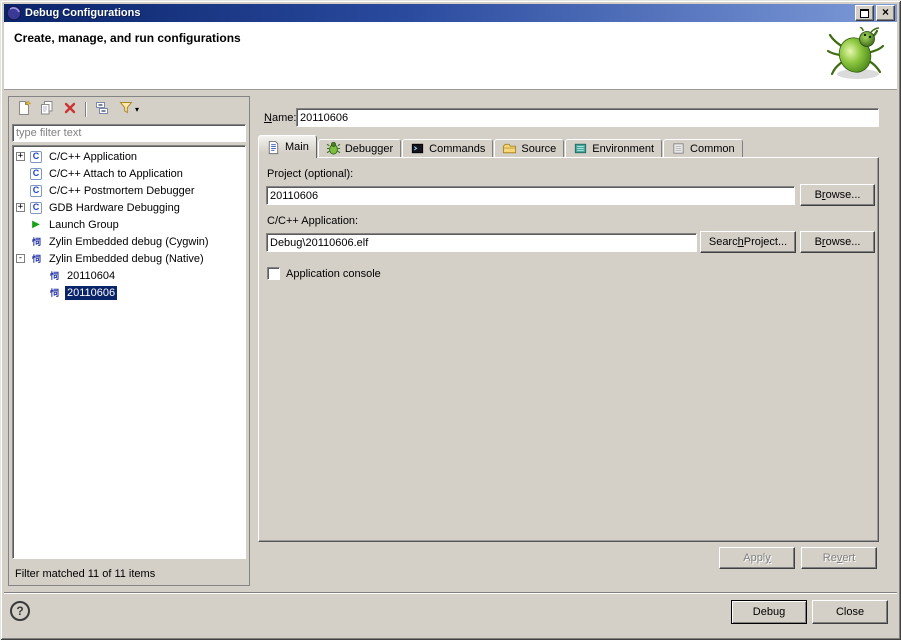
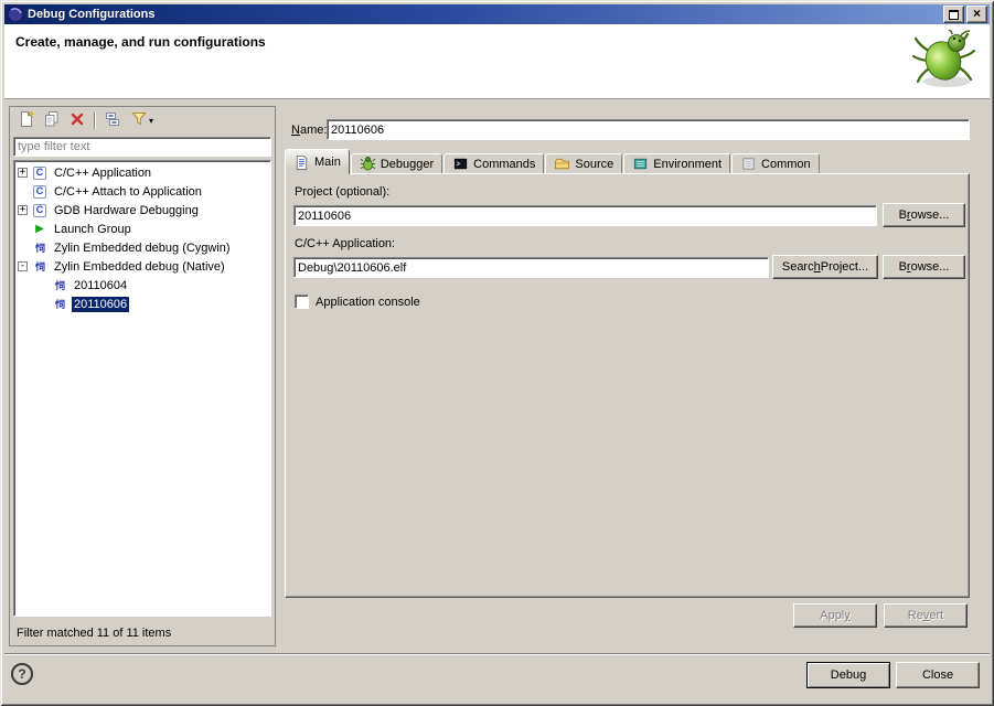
  Debug Configurations
  Create, manage, and run configurations
  type filter text
  +
  C/C++ Application
  C/C++ Attach to Application
- C/C++ Postmortem Debugger
  +
  GDB Hardware Debugging
  Launch Group
  Zylin Embedded debug (Cygwin)
  -
  Zylin Embedded debug (Native)
  20110604
  20110606
  Filter matched 11 of 11 items
  Name:
  20110606
  Main
  Debugger
  Commands
  Source
  Environment
  Common
  Project (optional):
  20110606
  B
  r
  owse...
  C/C++ Application:
  Debug\20110606.elf
  Searc
  h
  Project...
  B
  r
  owse...
  Application console
  Appl
  y
  Re
  v
  ert
  Debug
  Close
